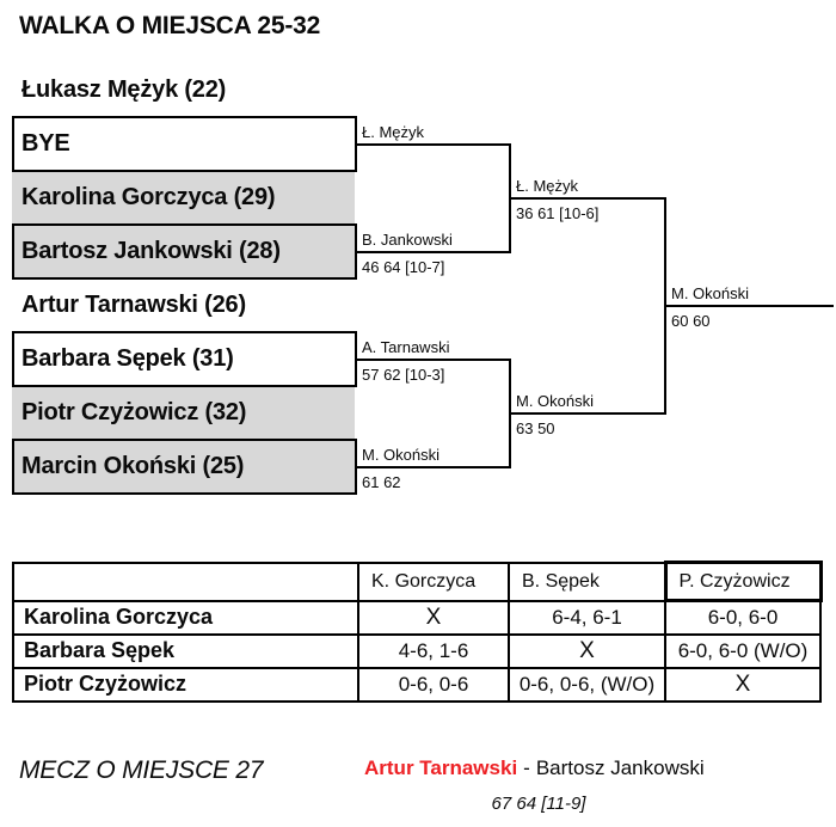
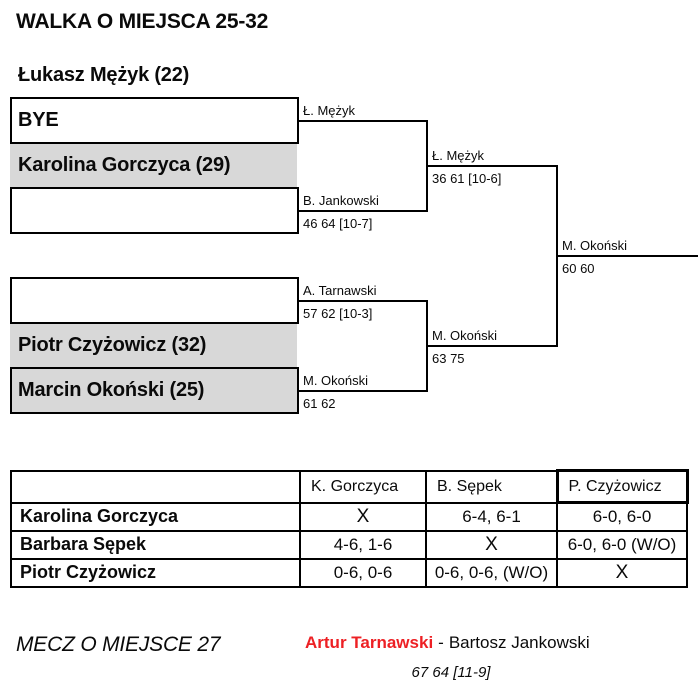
  WALKA O MIEJSCA 25-32
  Łukasz Mężyk (22)
  BYE
  Karolina Gorczyca (29)
- Bartosz Jankowski (28)
- Artur Tarnawski (26)
- Barbara Sępek (31)
  Piotr Czyżowicz (32)
  Marcin Okoński (25)
  Ł. Mężyk
  B. Jankowski
  46 64 [10-7]
  A. Tarnawski
  57 62 [10-3]
  M. Okoński
  61 62
  Ł. Mężyk
  36 61 [10-6]
  M. Okoński
- 63 50
+ 63 75
  M. Okoński
  60 60
  	K. Gorczyca	B. Sępek	P. Czyżowicz
  Karolina Gorczyca	X	6-4, 6-1	6-0, 6-0
  Barbara Sępek	4-6, 1-6	X	6-0, 6-0 (W/O)
  Piotr Czyżowicz	0-6, 0-6	0-6, 0-6, (W/O)	X
  MECZ O MIEJSCE 27
  Artur Tarnawski - Bartosz Jankowski
  67 64 [11-9]
